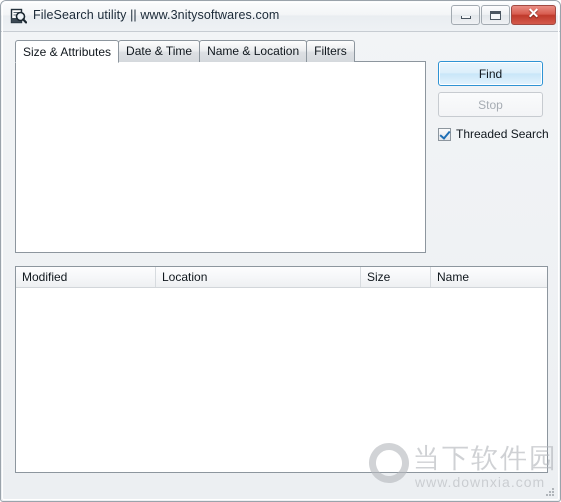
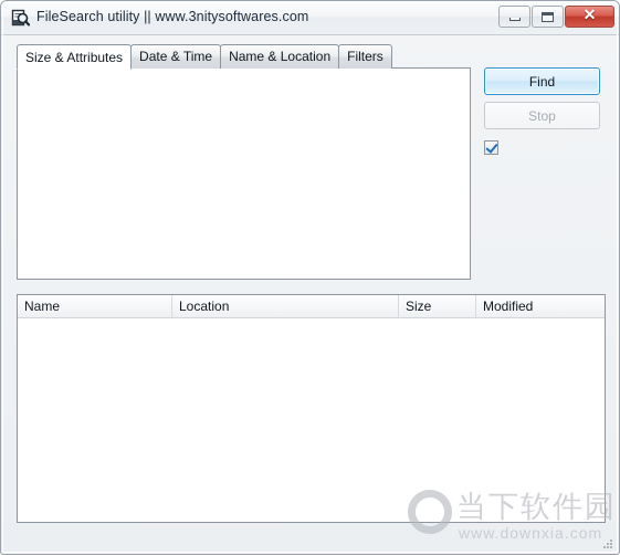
  FileSearch utility || www.3nitysoftwares.com
  ✕
  Size & Attributes
  Date & Time
  Name & Location
  Filters
  Find
  Stop
- Threaded Search
- Modified
+ Name
  Location
  Size
- Name
+ Modified
  当下软件园
  www.downxia.com
